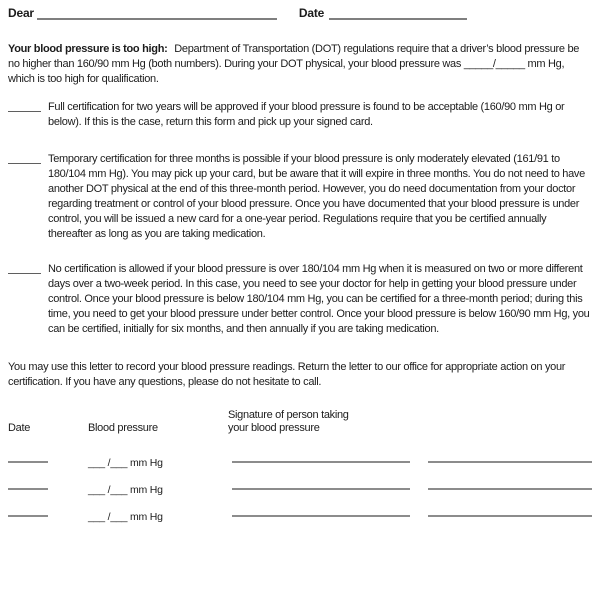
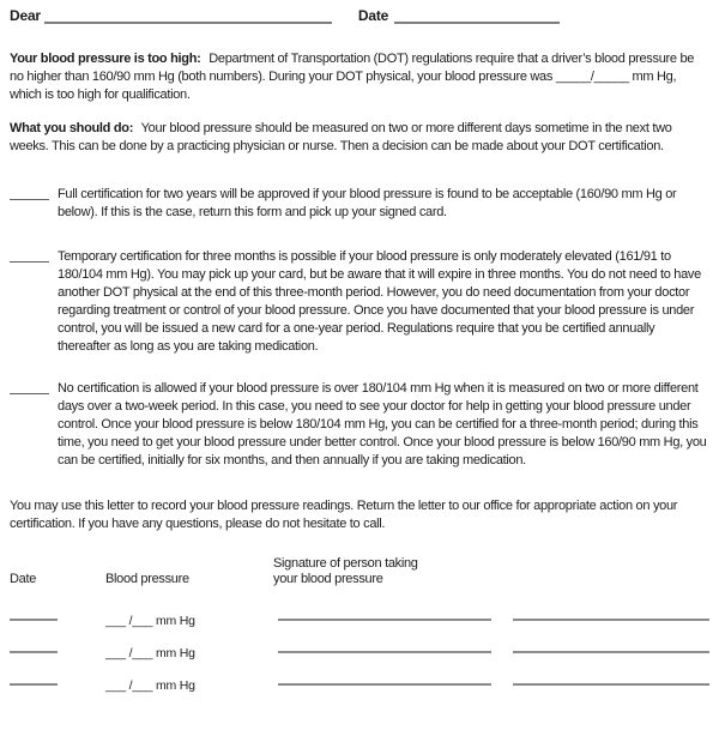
  Dear
  Date
  Your blood pressure is too high: Department of Transportation (DOT) regulations require that a driver’s blood pressure be no higher than 160/90 mm Hg (both numbers). During your DOT physical, your blood pressure was _____/_____ mm Hg, which is too high for qualification.
+ What you should do: Your blood pressure should be measured on two or more different days sometime in the next two weeks. This can be done by a practicing physician or nurse. Then a decision can be made about your DOT certification.
  Full certification for two years will be approved if your blood pressure is found to be acceptable (160/90 mm Hg or below). If this is the case, return this form and pick up your signed card.
  Temporary certification for three months is possible if your blood pressure is only moderately elevated (161/91 to 180/104 mm Hg). You may pick up your card, but be aware that it will expire in three months. You do not need to have another DOT physical at the end of this three-month period. However, you do need documentation from your doctor regarding treatment or control of your blood pressure. Once you have documented that your blood pressure is under control, you will be issued a new card for a one-year period. Regulations require that you be certified annually thereafter as long as you are taking medication.
  No certification is allowed if your blood pressure is over 180/104 mm Hg when it is measured on two or more different days over a two-week period. In this case, you need to see your doctor for help in getting your blood pressure under control. Once your blood pressure is below 180/104 mm Hg, you can be certified for a three-month period; during this time, you need to get your blood pressure under better control. Once your blood pressure is below 160/90 mm Hg, you can be certified, initially for six months, and then annually if you are taking medication.
  You may use this letter to record your blood pressure readings. Return the letter to our office for appropriate action on your certification. If you have any questions, please do not hesitate to call.
  Date
  Blood pressure
  Signature of person taking
  your blood pressure
  ___ /___ mm Hg
  ___ /___ mm Hg
  ___ /___ mm Hg
